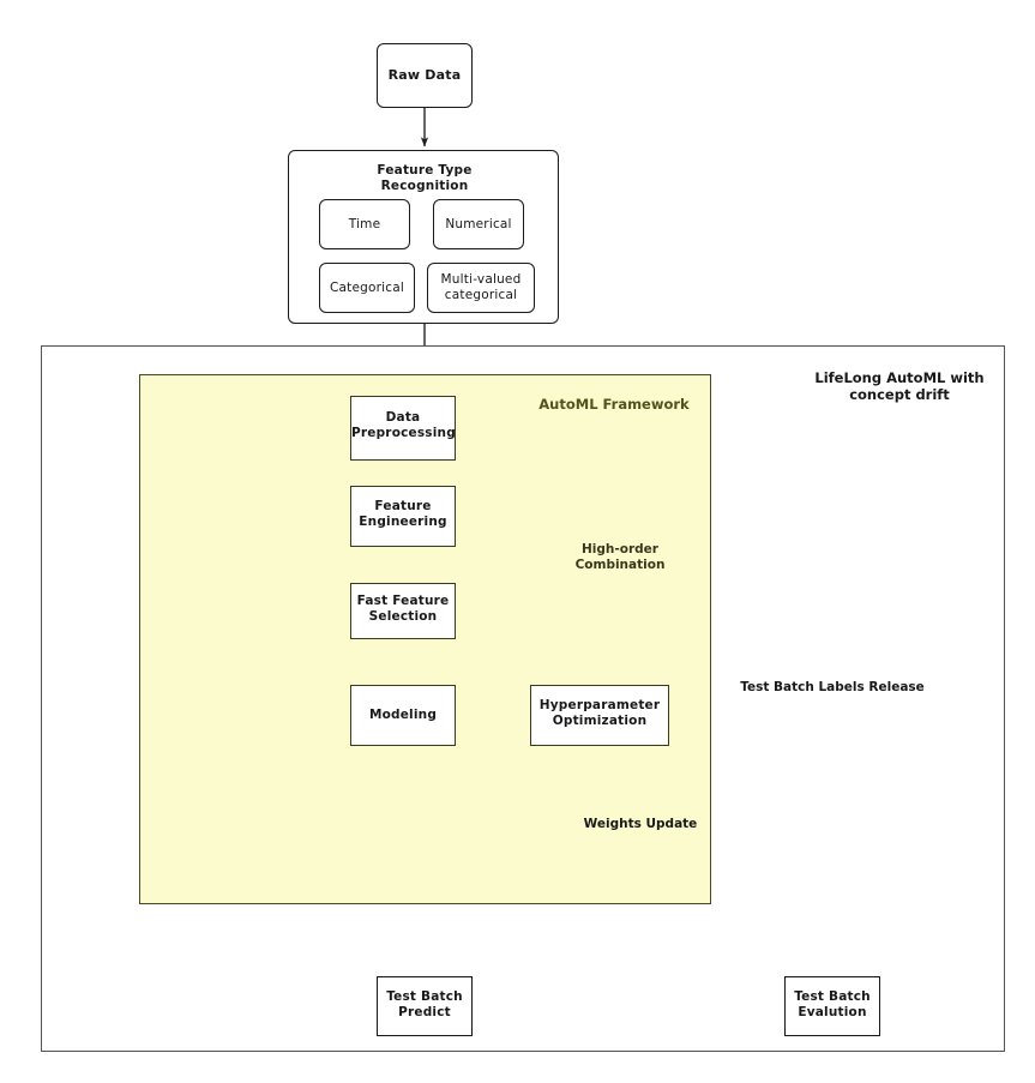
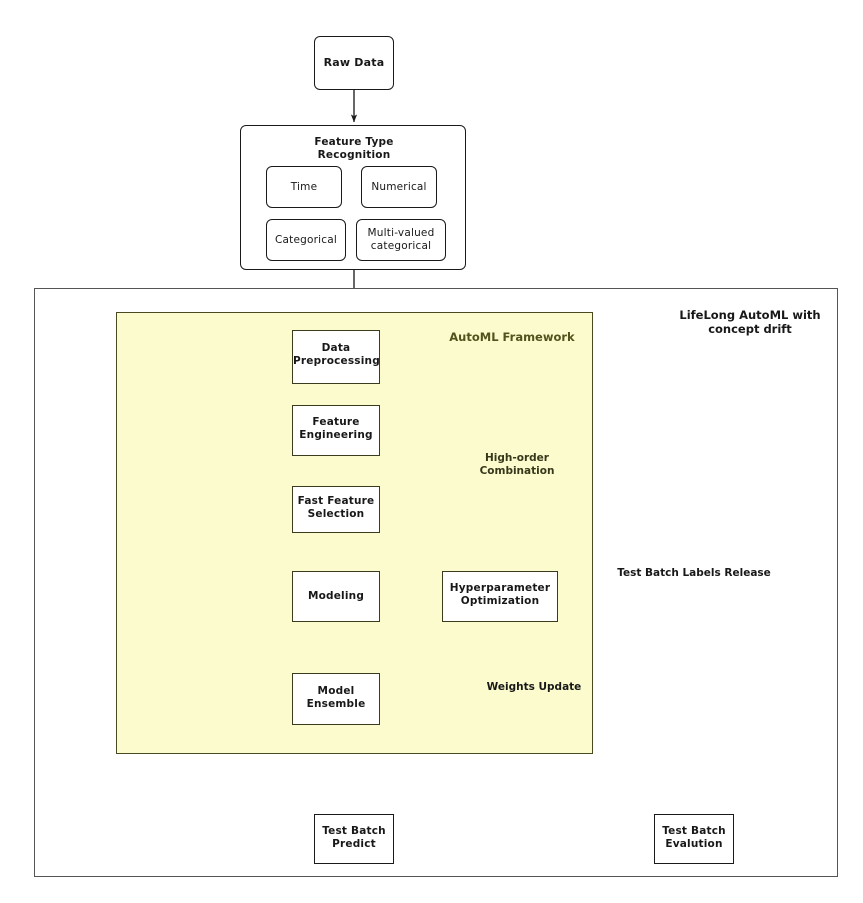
  LifeLong AutoML with
  concept drift
  AutoML Framework
  High-order
  Combination
  Weights Update
  Test Batch Labels Release
  Raw Data
  Feature Type
  Recognition
  Time
  Numerical
  Categorical
  Multi-valued
  categorical
  Data
  Preprocessing
  Feature
  Engineering
  Fast Feature
  Selection
  Modeling
  Hyperparameter
  Optimization
+ Model
+ Ensemble
  Test Batch
  Predict
  Test Batch
  Evalution
